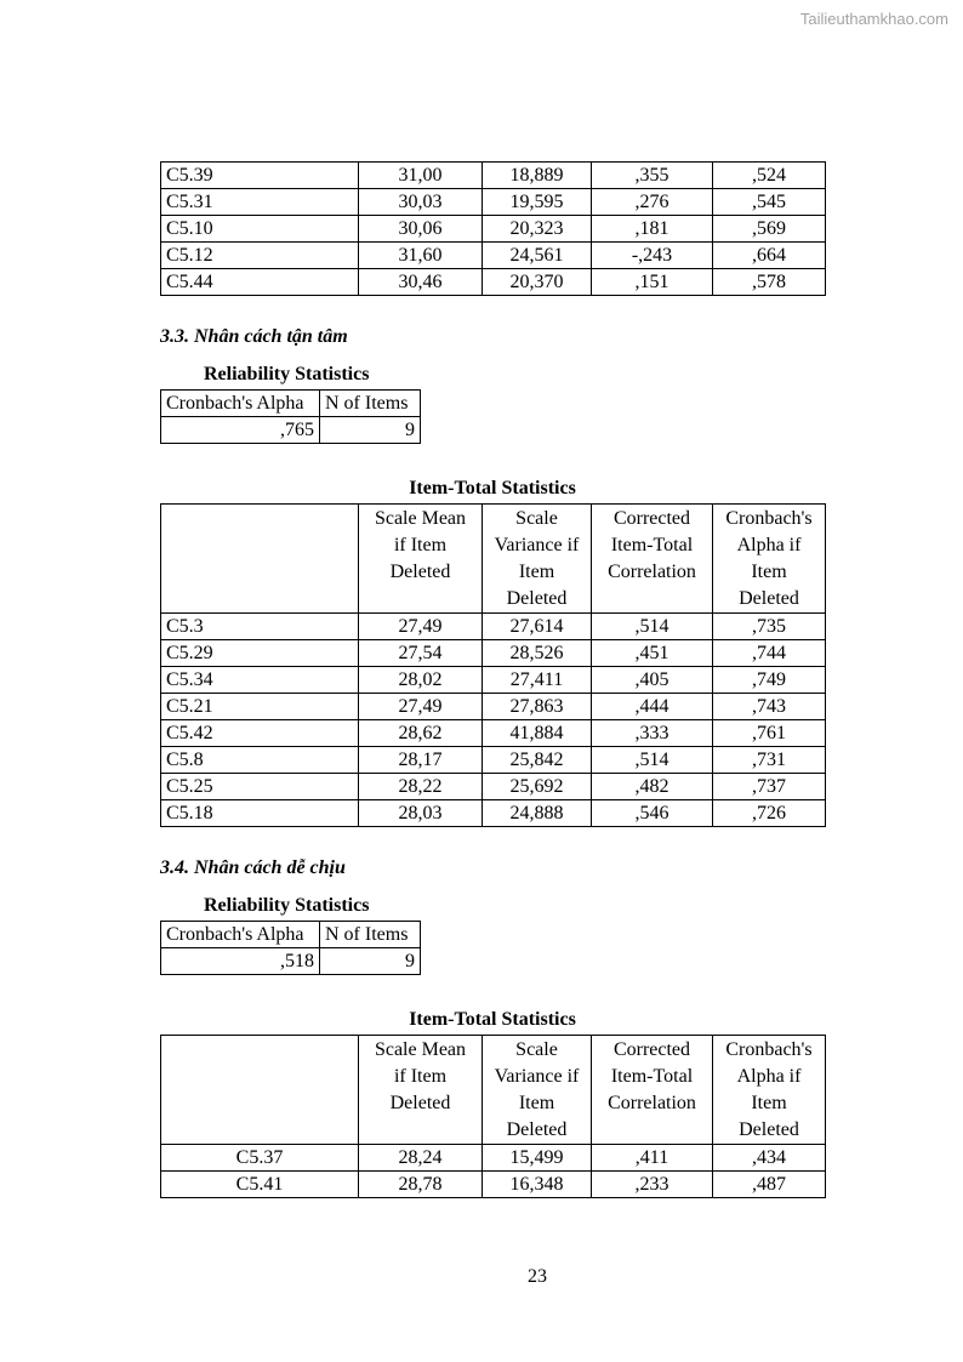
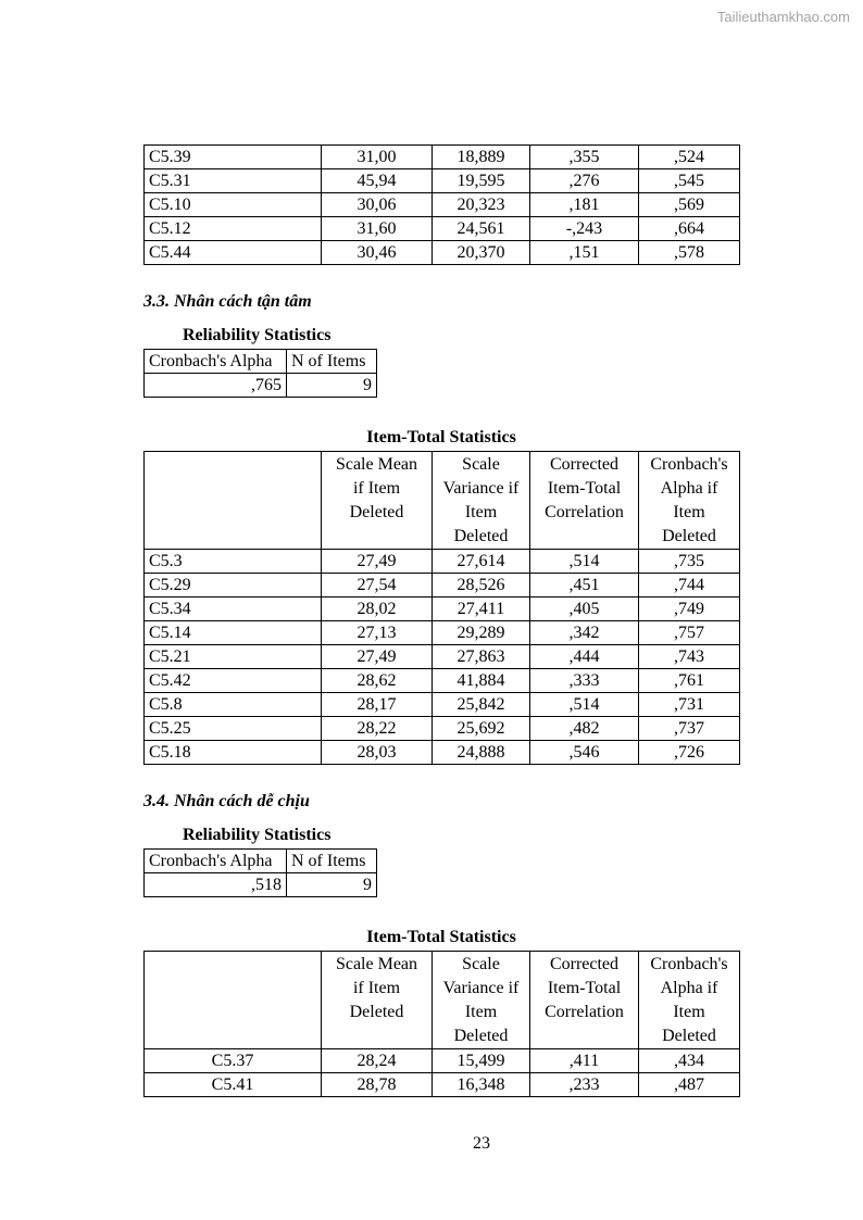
  Tailieuthamkhao.com
  C5.39	31,00	18,889	,355	,524
- C5.31	30,03	19,595	,276	,545
+ C5.31	45,94	19,595	,276	,545
  C5.10	30,06	20,323	,181	,569
  C5.12	31,60	24,561	-,243	,664
  C5.44	30,46	20,370	,151	,578
  3.3. Nhân cách tận tâm
  Reliability Statistics
  Cronbach's Alpha	N of Items
  ,765	9
  Item-Total Statistics
  	Scale Mean if Item Deleted	Scale Variance if Item Deleted	Corrected Item-Total Correlation	Cronbach's Alpha if Item Deleted
  C5.3	27,49	27,614	,514	,735
  C5.29	27,54	28,526	,451	,744
  C5.34	28,02	27,411	,405	,749
+ C5.14	27,13	29,289	,342	,757
  C5.21	27,49	27,863	,444	,743
  C5.42	28,62	41,884	,333	,761
  C5.8	28,17	25,842	,514	,731
  C5.25	28,22	25,692	,482	,737
  C5.18	28,03	24,888	,546	,726
  3.4. Nhân cách dễ chịu
  Reliability Statistics
  Cronbach's Alpha	N of Items
  ,518	9
  Item-Total Statistics
  	Scale Mean if Item Deleted	Scale Variance if Item Deleted	Corrected Item-Total Correlation	Cronbach's Alpha if Item Deleted
  C5.37	28,24	15,499	,411	,434
  C5.41	28,78	16,348	,233	,487
  23
